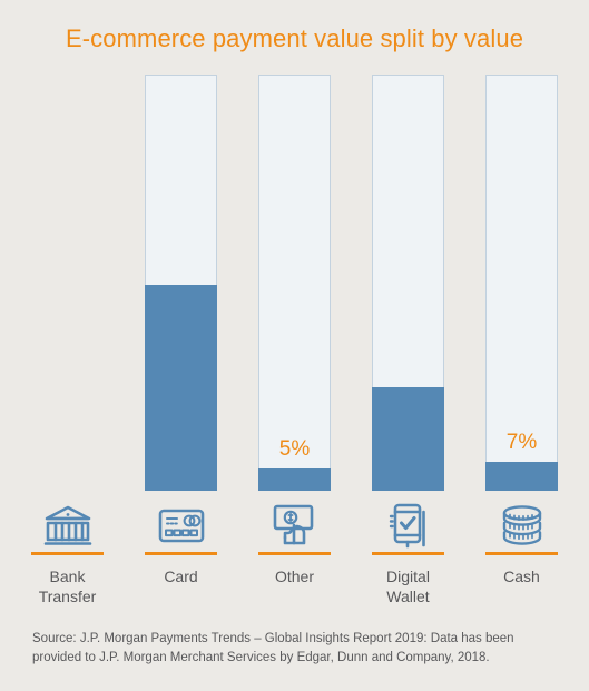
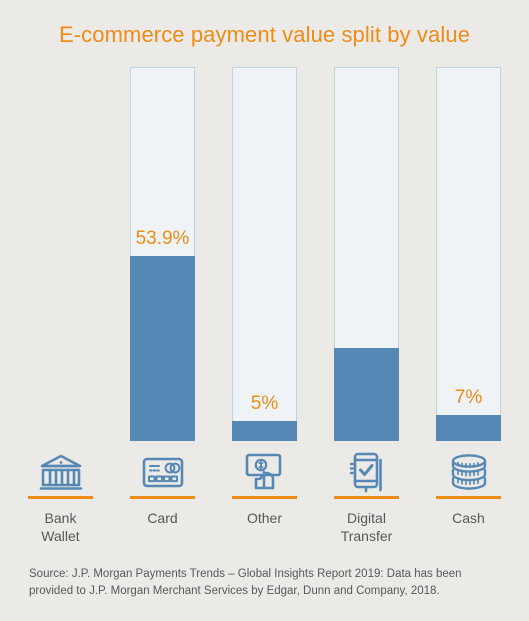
  E-commerce payment value split by value
+ 53.9%
  5%
  7%
  Bank
- Transfer
+ Wallet
  Card
  Other
  Digital
- Wallet
+ Transfer
  Cash
  Source: J.P. Morgan Payments Trends – Global Insights Report 2019: Data has been provided to J.P. Morgan Merchant Services by Edgar, Dunn and Company, 2018.
